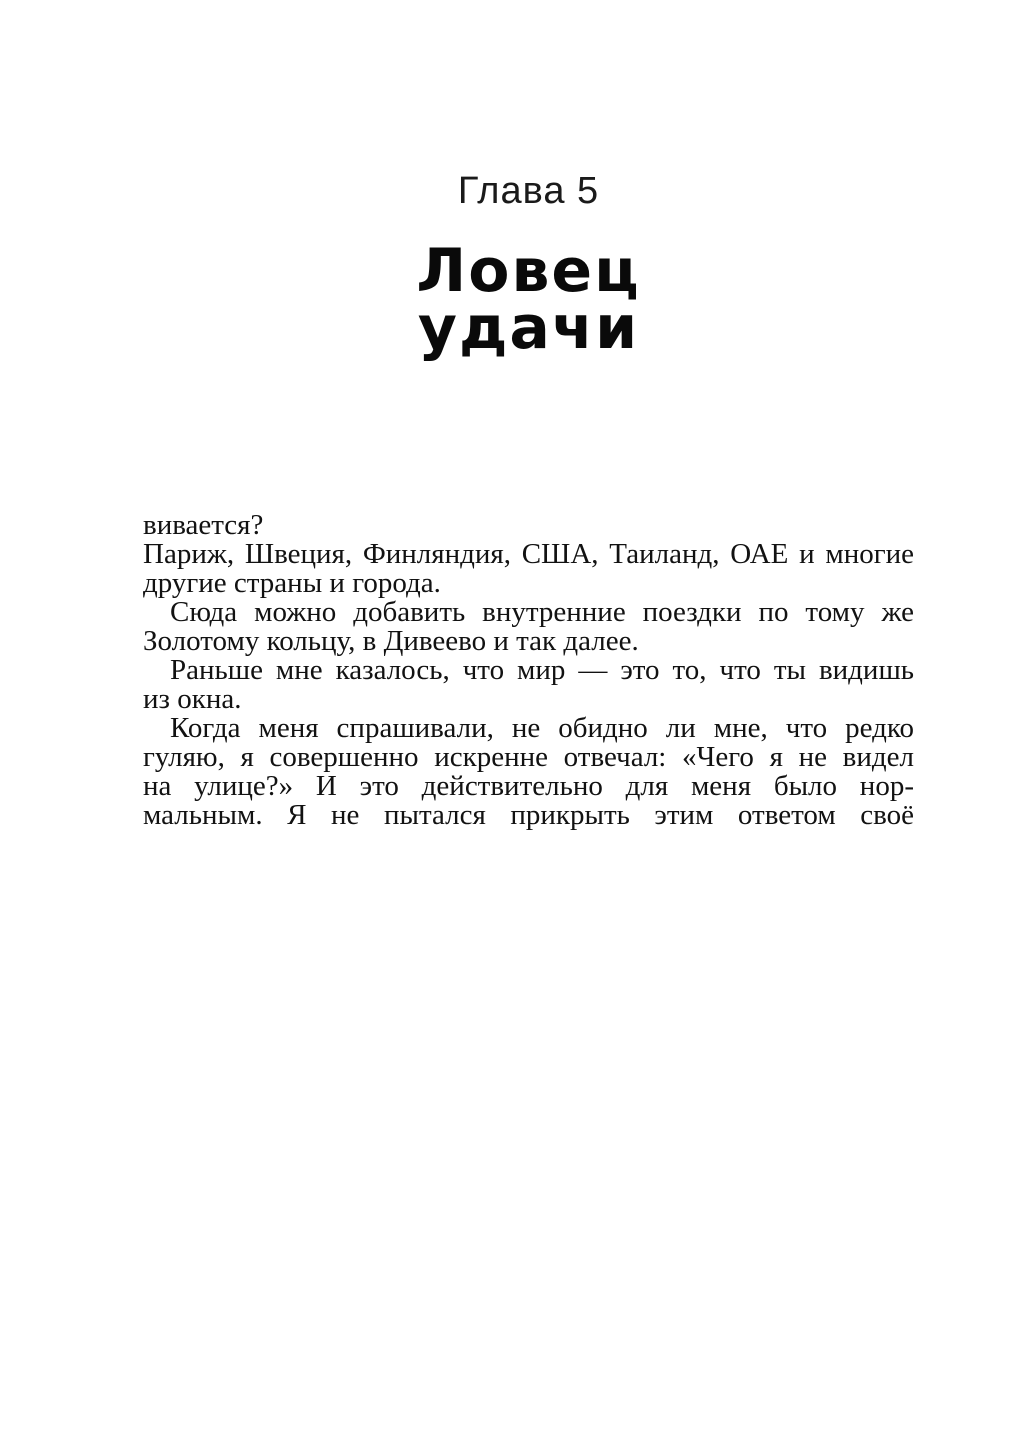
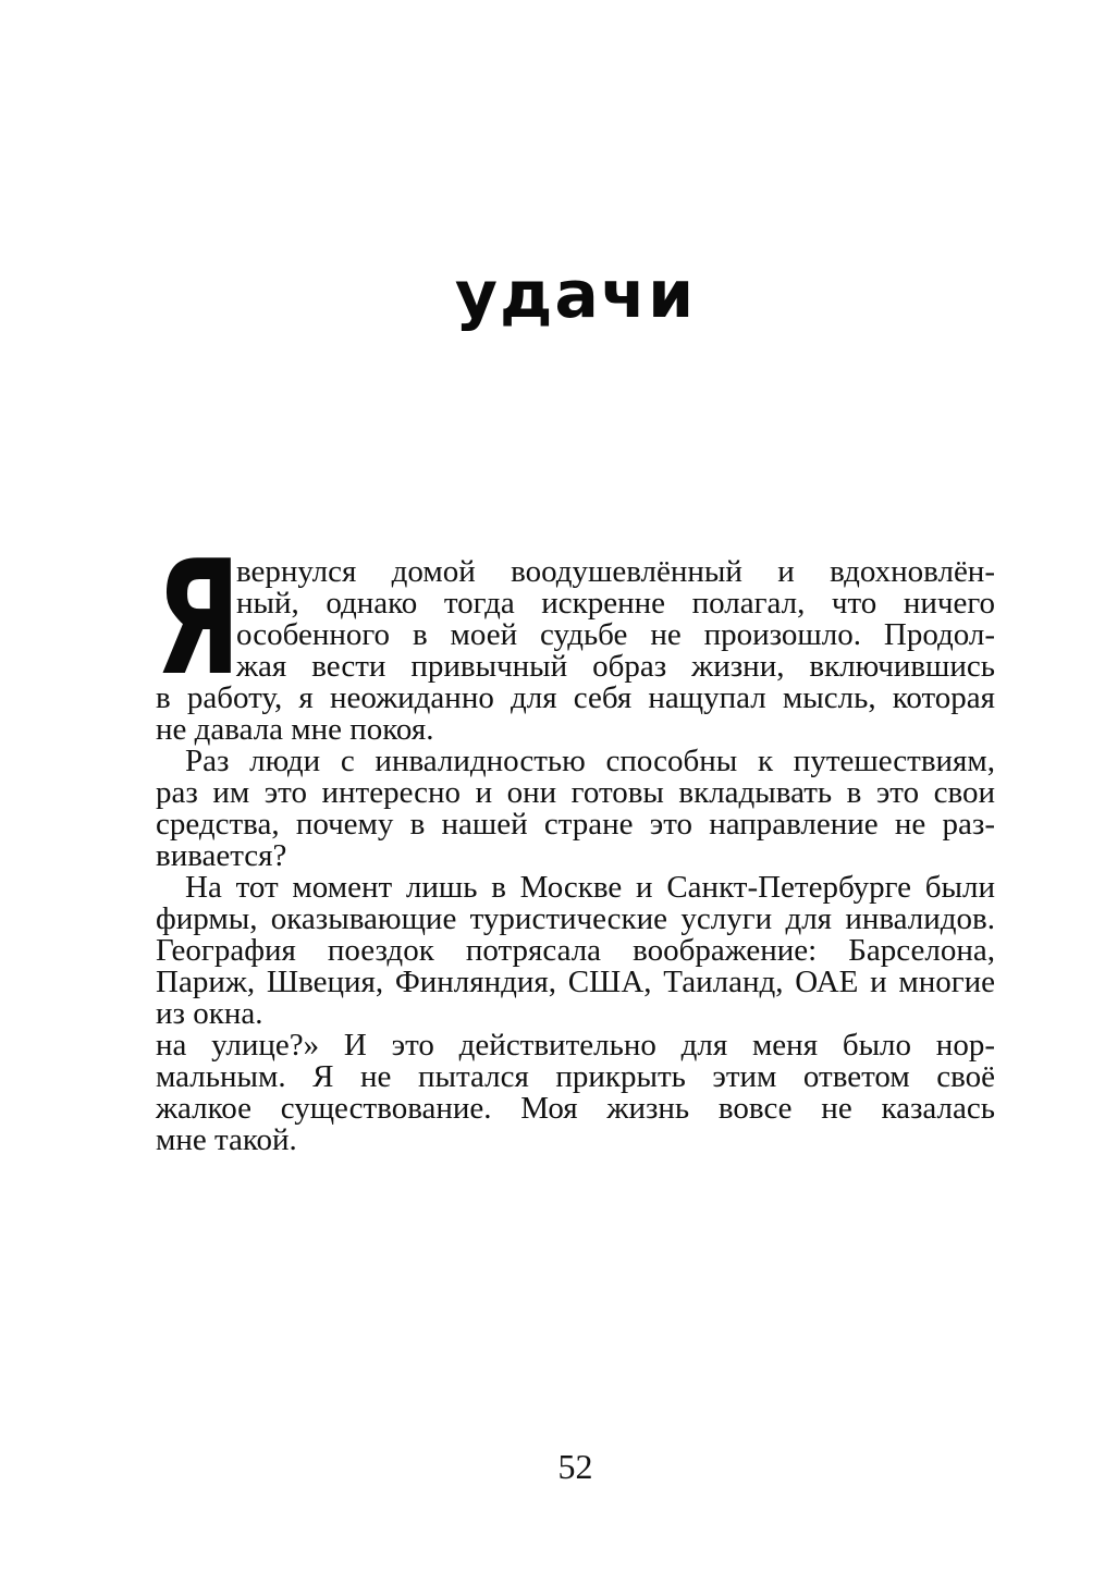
- Глава 5
- Ловец
  удачи
+ Я
+ вернулся домой воодушевлённый и вдохновлён-
+ ный, однако тогда искренне полагал, что ничего
+ особенного в моей судьбе не произошло. Продол-
+ жая вести привычный образ жизни, включившись
+ в работу, я неожиданно для себя нащупал мысль, которая
+ не давала мне покоя.
+ Раз люди с инвалидностью способны к путешествиям,
+ раз им это интересно и они готовы вкладывать в это свои
+ средства, почему в нашей стране это направление не раз-
  вивается?
+ На тот момент лишь в Москве и Санкт-Петербурге были
+ фирмы, оказывающие туристические услуги для инвалидов.
+ География поездок потрясала воображение: Барселона,
  Париж, Швеция, Финляндия, США, Таиланд, ОАЕ и многие
- другие страны и города.
- Сюда можно добавить внутренние поездки по тому же
- Золотому кольцу, в Дивеево и так далее.
- Раньше мне казалось, что мир — это то, что ты видишь
  из окна.
- Когда меня спрашивали, не обидно ли мне, что редко
- гуляю, я совершенно искренне отвечал: «Чего я не видел
  на улице?» И это действительно для меня было нор-
  мальным. Я не пытался прикрыть этим ответом своё
+ жалкое существование. Моя жизнь вовсе не казалась
+ мне такой.
+ 52
